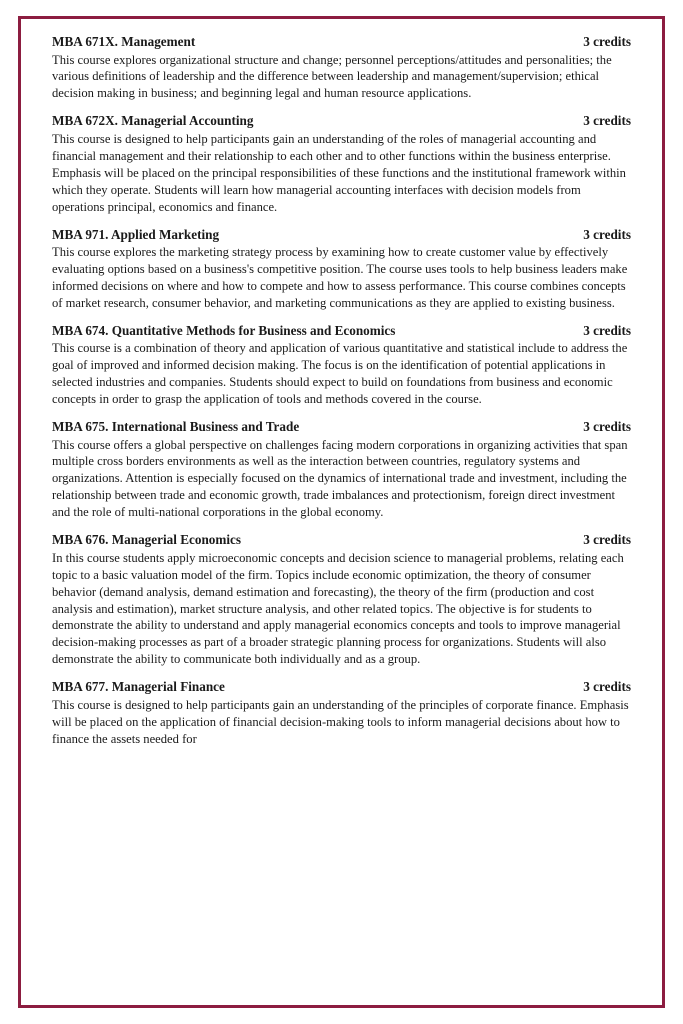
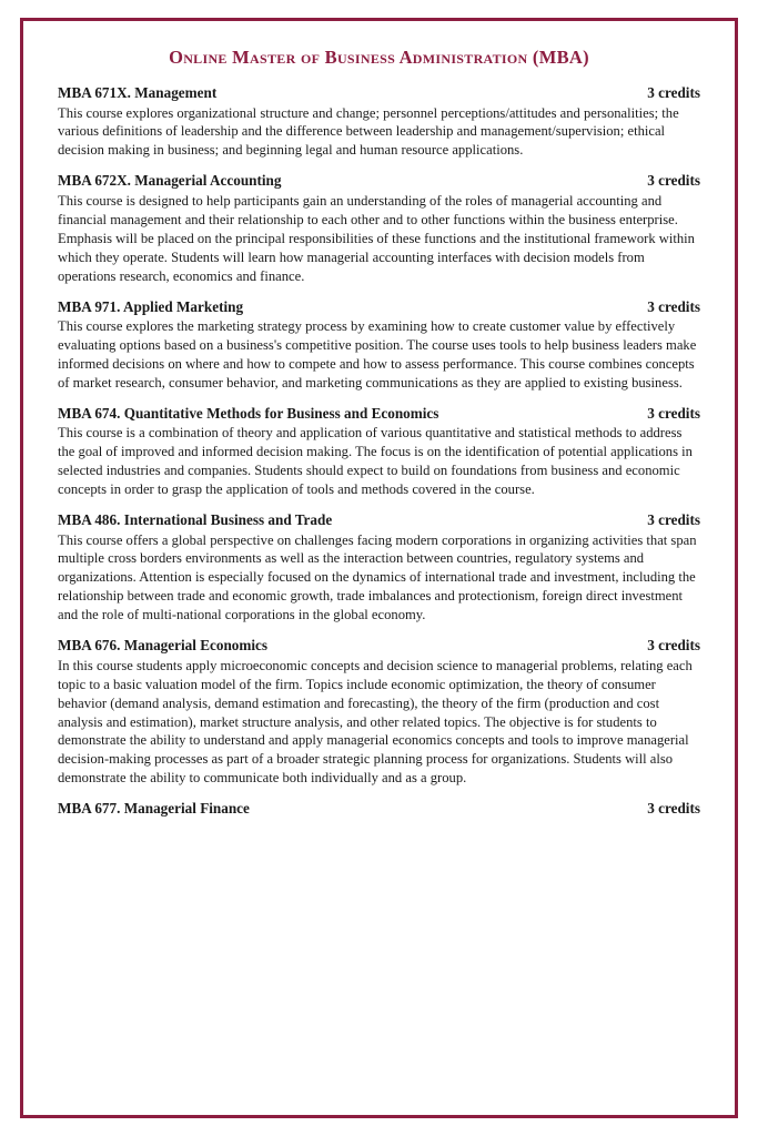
+ Online Master of Business Administration (MBA)
  MBA 671X. Management
  3 credits
  This course explores organizational structure and change; personnel perceptions/attitudes and personalities; the various definitions of leadership and the difference between leadership and management/supervision; ethical decision making in business; and beginning legal and human resource applications.
  MBA 672X. Managerial Accounting
  3 credits
- This course is designed to help participants gain an understanding of the roles of managerial accounting and financial management and their relationship to each other and to other functions within the business enterprise. Emphasis will be placed on the principal responsibilities of these functions and the institutional framework within which they operate. Students will learn how managerial accounting interfaces with decision models from operations principal, economics and finance.
+ This course is designed to help participants gain an understanding of the roles of managerial accounting and financial management and their relationship to each other and to other functions within the business enterprise. Emphasis will be placed on the principal responsibilities of these functions and the institutional framework within which they operate. Students will learn how managerial accounting interfaces with decision models from operations research, economics and finance.
  MBA 971. Applied Marketing
  3 credits
  This course explores the marketing strategy process by examining how to create customer value by effectively evaluating options based on a business's competitive position. The course uses tools to help business leaders make informed decisions on where and how to compete and how to assess performance. This course combines concepts of market research, consumer behavior, and marketing communications as they are applied to existing business.
  MBA 674. Quantitative Methods for Business and Economics
  3 credits
- This course is a combination of theory and application of various quantitative and statistical include to address the goal of improved and informed decision making. The focus is on the identification of potential applications in selected industries and companies. Students should expect to build on foundations from business and economic concepts in order to grasp the application of tools and methods covered in the course.
+ This course is a combination of theory and application of various quantitative and statistical methods to address the goal of improved and informed decision making. The focus is on the identification of potential applications in selected industries and companies. Students should expect to build on foundations from business and economic concepts in order to grasp the application of tools and methods covered in the course.
- MBA 675. International Business and Trade
+ MBA 486. International Business and Trade
  3 credits
  This course offers a global perspective on challenges facing modern corporations in organizing activities that span multiple cross borders environments as well as the interaction between countries, regulatory systems and organizations. Attention is especially focused on the dynamics of international trade and investment, including the relationship between trade and economic growth, trade imbalances and protectionism, foreign direct investment and the role of multi-national corporations in the global economy.
  MBA 676. Managerial Economics
  3 credits
  In this course students apply microeconomic concepts and decision science to managerial problems, relating each topic to a basic valuation model of the firm. Topics include economic optimization, the theory of consumer behavior (demand analysis, demand estimation and forecasting), the theory of the firm (production and cost analysis and estimation), market structure analysis, and other related topics. The objective is for students to demonstrate the ability to understand and apply managerial economics concepts and tools to improve managerial decision-making processes as part of a broader strategic planning process for organizations. Students will also demonstrate the ability to communicate both individually and as a group.
  MBA 677. Managerial Finance
  3 credits
- This course is designed to help participants gain an understanding of the principles of corporate finance. Emphasis will be placed on the application of financial decision-making tools to inform managerial decisions about how to finance the assets needed for
